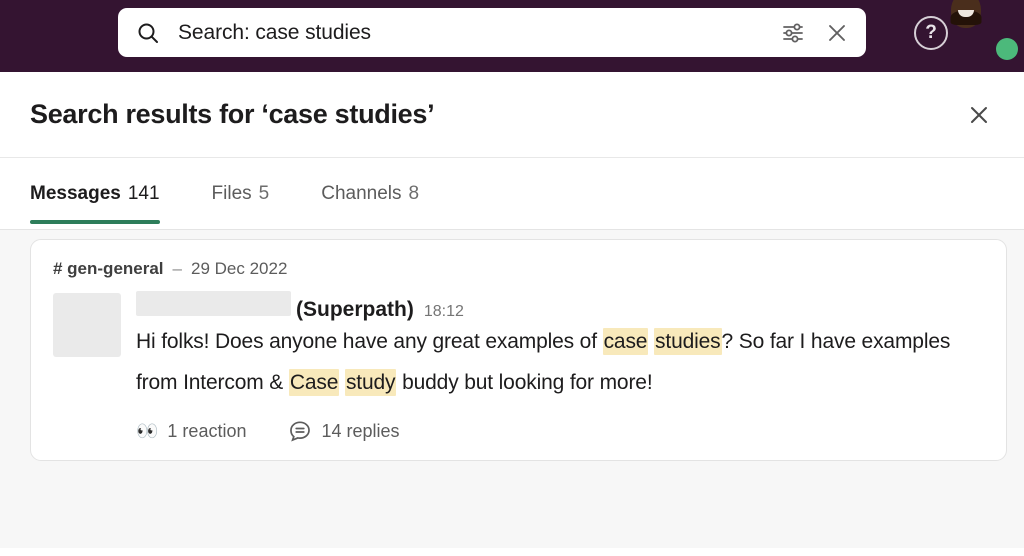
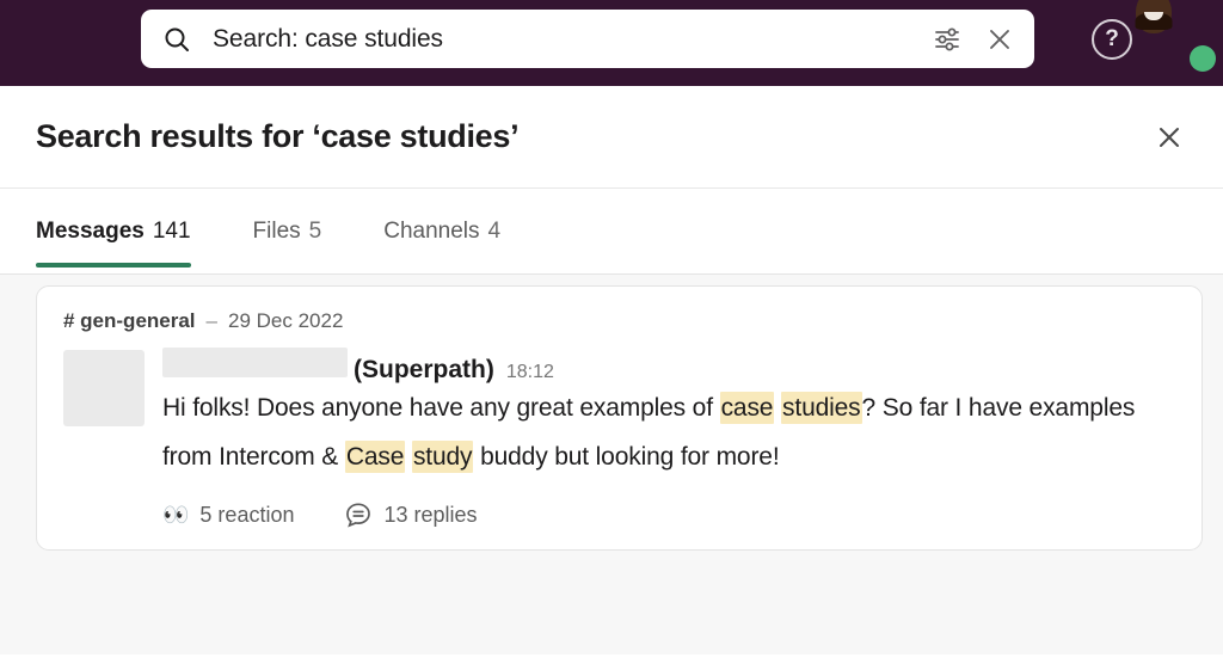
  Search: case studies
  ?
  Search results for ‘case studies’
  Messages
  141
  Files
  5
  Channels
- 8
+ 4
  # gen-general
  –
  29 Dec 2022
  (Superpath)
  18:12
  Hi folks! Does anyone have any great examples of case studies? So far I have examples from Intercom & Case study buddy but looking for more!
  👀
- 1 reaction
+ 5 reaction
- 14 replies
+ 13 replies
